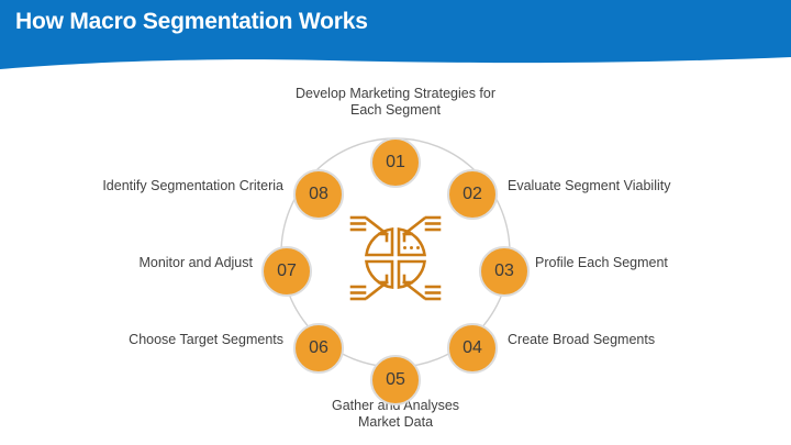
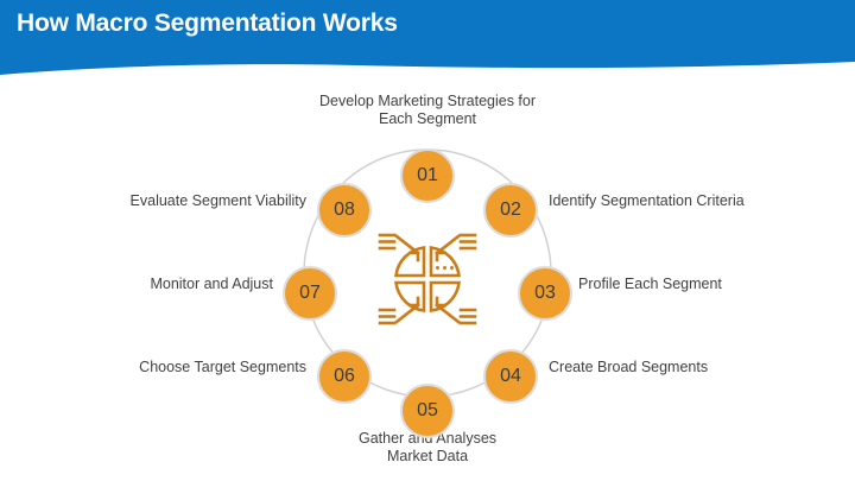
  How Macro Segmentation Works
  01
  02
  03
  04
  05
  06
  07
  08
  Develop Marketing Strategies for
  Each Segment
- Evaluate Segment Viability
+ Identify Segmentation Criteria
  Profile Each Segment
  Create Broad Segments
  Gather and Analyses
  Market Data
  Choose Target Segments
  Monitor and Adjust
- Identify Segmentation Criteria
+ Evaluate Segment Viability
